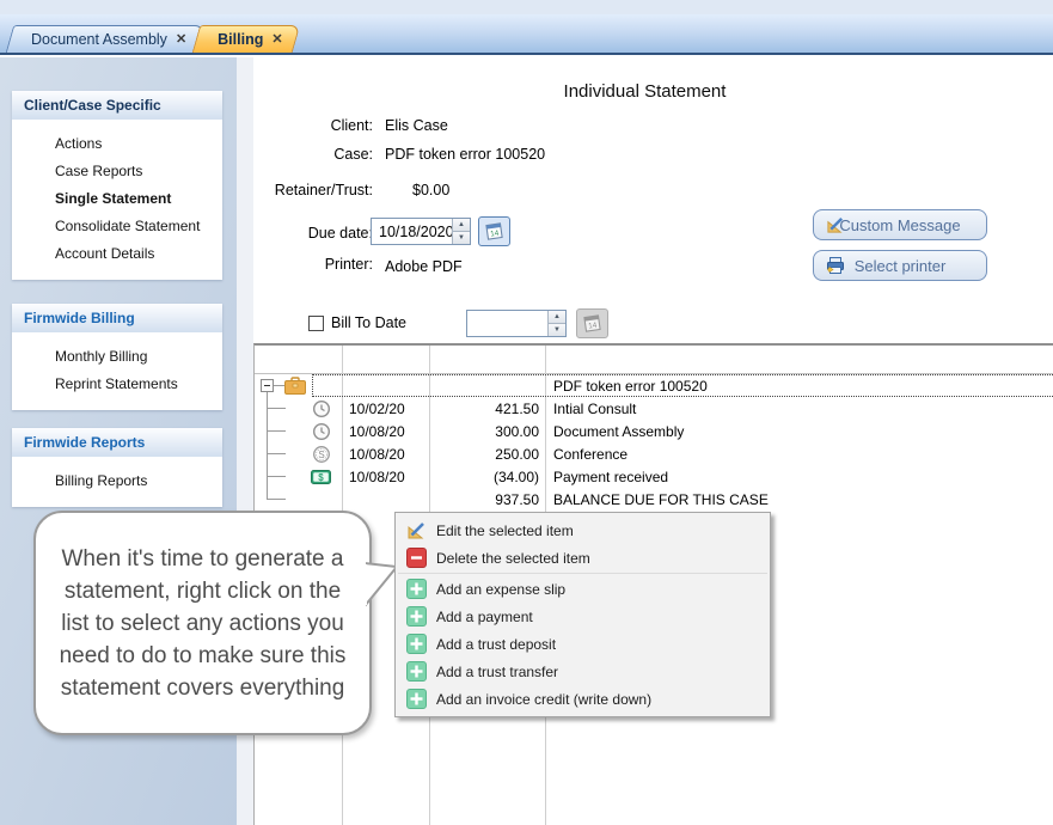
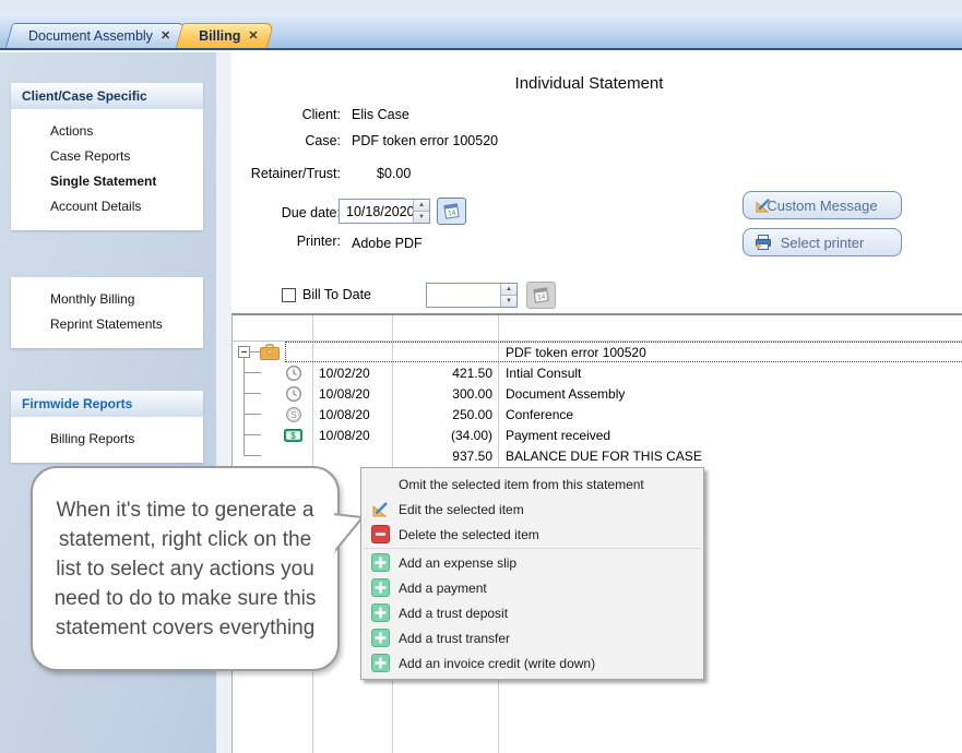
  Document Assembly
  ✕
  Billing
  ✕
  Client/Case Specific
  Actions
  Case Reports
  Single Statement
- Consolidate Statement
  Account Details
- Firmwide Billing
  Monthly Billing
  Reprint Statements
  Firmwide Reports
  Billing Reports
  Individual Statement
  Client:
  Elis Case
  Case:
  PDF token error 100520
  Retainer/Trust:
  $0.00
  Due date
  10/18/2020
  Printer:
  Adobe PDF
  Custom Message
  Select printer
  Bill To Date
  PDF token error 100520
  10/02/20
  421.50
  Intial Consult
  10/08/20
  300.00
  Document Assembly
  S
  10/08/20
  250.00
  Conference
  $
  10/08/20
  (34.00)
  Payment received
  937.50
  BALANCE DUE FOR THIS CASE
  When it's time to generate a statement, right click on the list to select any actions you need to do to make sure this statement covers everything
+ Omit the selected item from this statement
  Edit the selected item
  Delete the selected item
  Add an expense slip
  Add a payment
  Add a trust deposit
  Add a trust transfer
  Add an invoice credit (write down)
